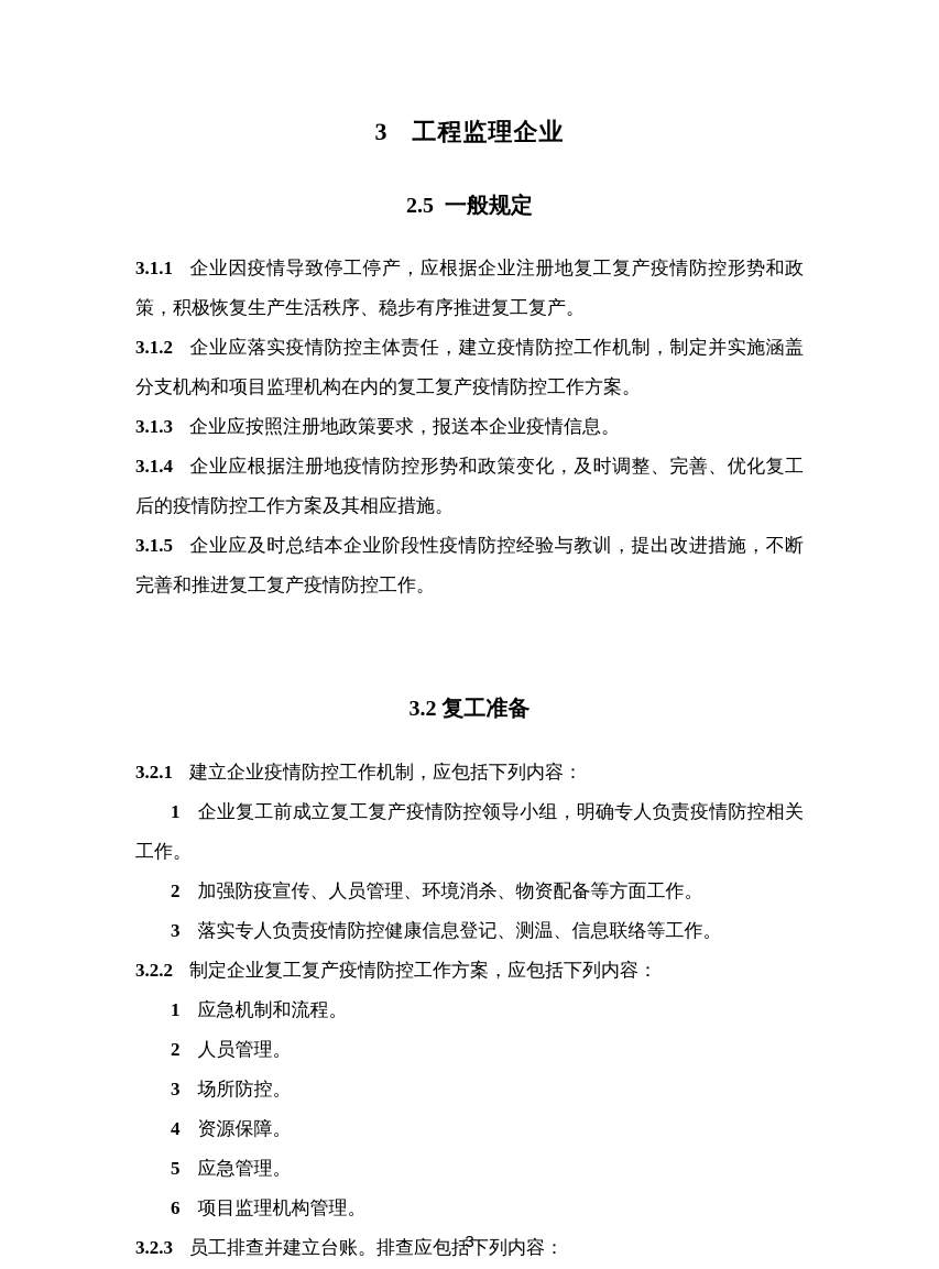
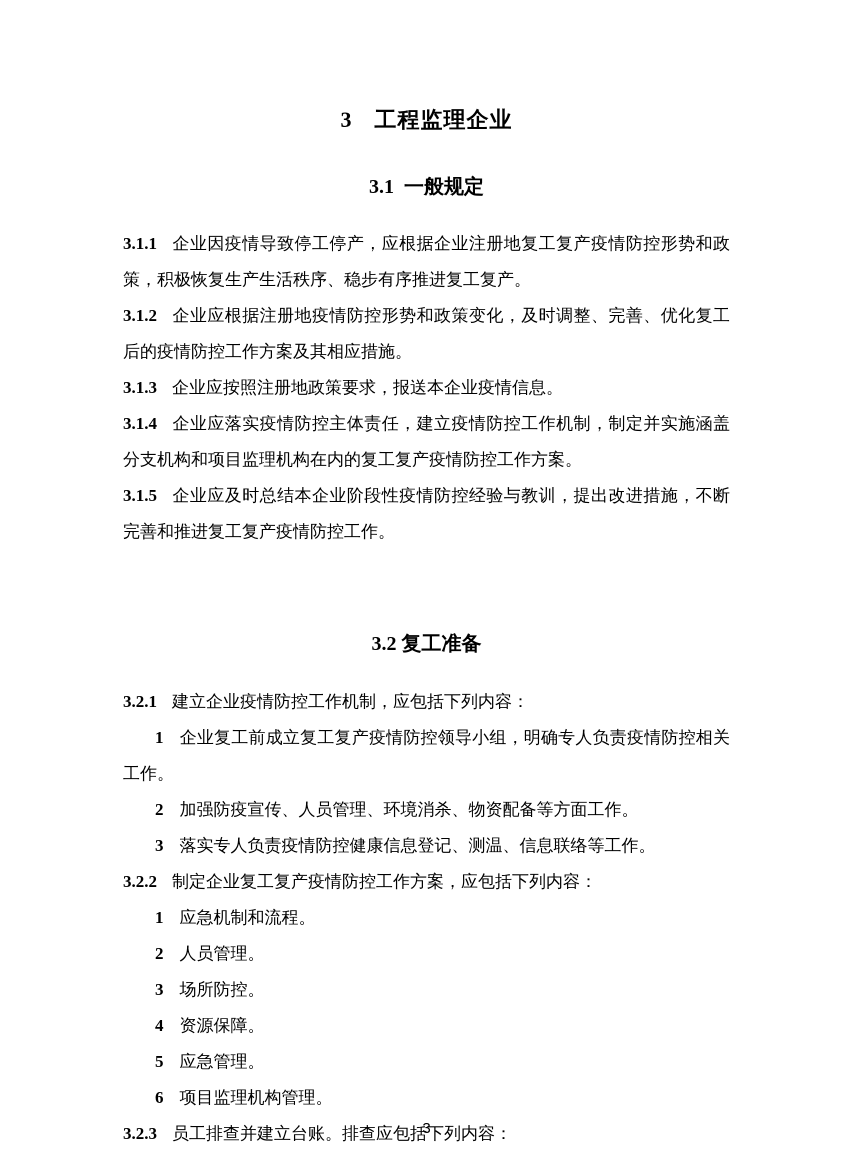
  3 工程监理企业
- 2.5 一般规定
+ 3.1 一般规定
  3.1.1 企业因疫情导致停工停产，应根据企业注册地复工复产疫情防控形势和政策，积极恢复生产生活秩序、稳步有序推进复工复产。
- 3.1.2 企业应落实疫情防控主体责任，建立疫情防控工作机制，制定并实施涵盖分支机构和项目监理机构在内的复工复产疫情防控工作方案。
+ 3.1.2 企业应根据注册地疫情防控形势和政策变化，及时调整、完善、优化复工后的疫情防控工作方案及其相应措施。
  3.1.3 企业应按照注册地政策要求，报送本企业疫情信息。
- 3.1.4 企业应根据注册地疫情防控形势和政策变化，及时调整、完善、优化复工后的疫情防控工作方案及其相应措施。
+ 3.1.4 企业应落实疫情防控主体责任，建立疫情防控工作机制，制定并实施涵盖分支机构和项目监理机构在内的复工复产疫情防控工作方案。
  3.1.5 企业应及时总结本企业阶段性疫情防控经验与教训，提出改进措施，不断完善和推进复工复产疫情防控工作。
  3.2 复工准备
  3.2.1 建立企业疫情防控工作机制，应包括下列内容：
  1 企业复工前成立复工复产疫情防控领导小组，明确专人负责疫情防控相关工作。
  2 加强防疫宣传、人员管理、环境消杀、物资配备等方面工作。
  3 落实专人负责疫情防控健康信息登记、测温、信息联络等工作。
  3.2.2 制定企业复工复产疫情防控工作方案，应包括下列内容：
  1 应急机制和流程。
  2 人员管理。
  3 场所防控。
  4 资源保障。
  5 应急管理。
  6 项目监理机构管理。
  3.2.3 员工排查并建立台账。排查应包括下列内容：
  3
